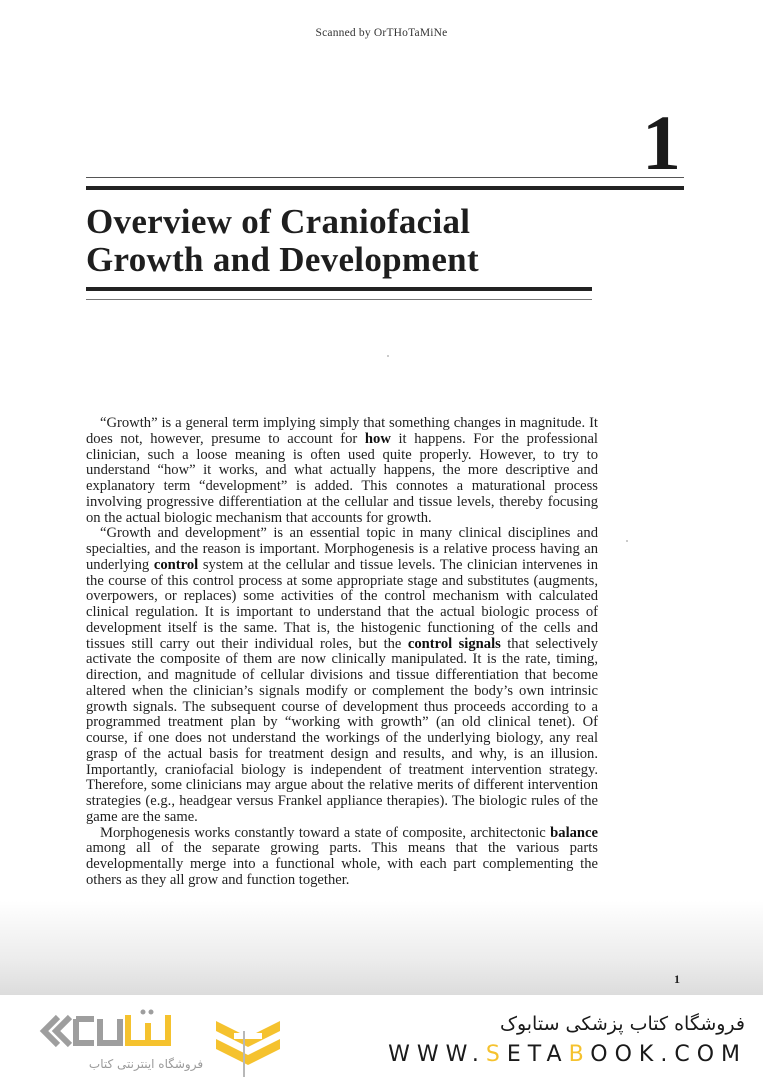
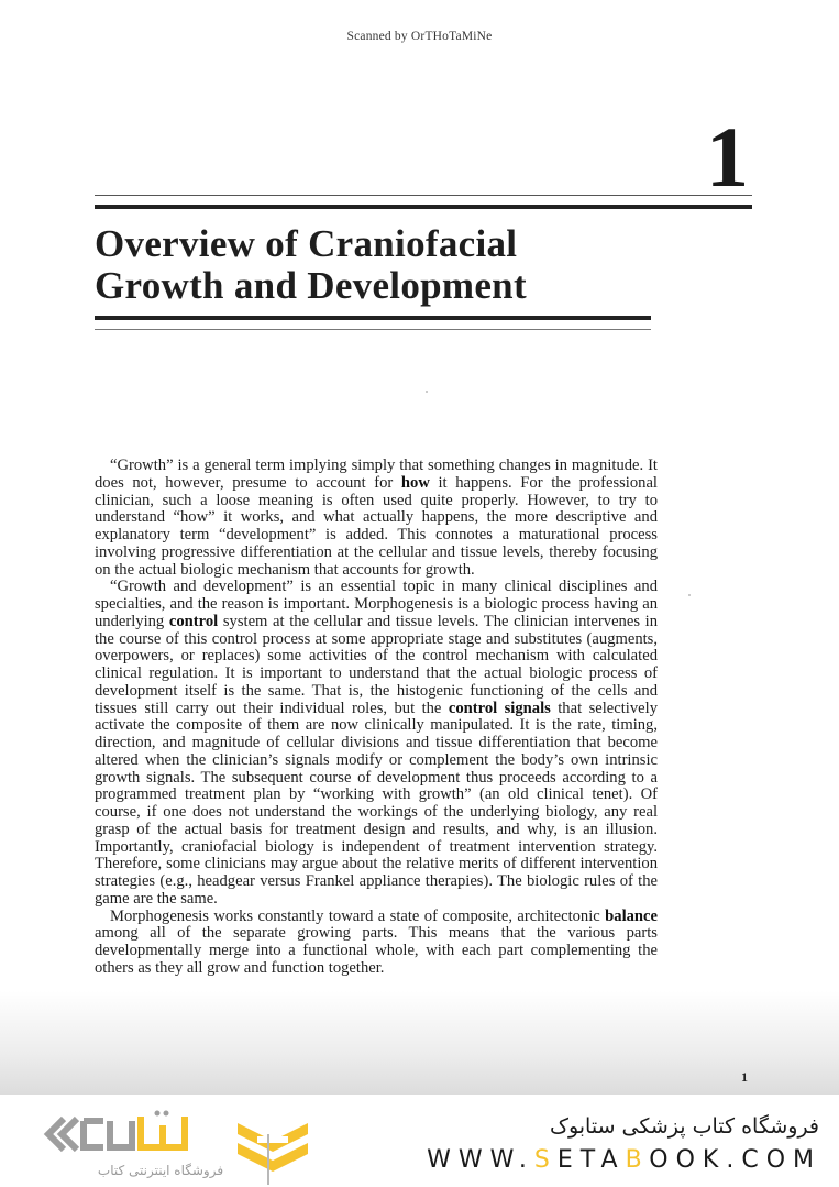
  Scanned by OrTHoTaMiNe
  1
  Overview of Craniofacial
  Growth and Development
  “Growth” is a general term implying simply that something changes in magnitude. It does not, however, presume to account for how it happens. For the professional clinician, such a loose meaning is often used quite properly. However, to try to understand “how” it works, and what actually happens, the more descriptive and explanatory term “development” is added. This connotes a maturational process involving progressive differ­entiation at the cellular and tissue levels, thereby focusing on the actual biologic mechanism that accounts for growth.
- “Growth and development” is an essential topic in many clinical disci­plines and specialties, and the reason is important. Morphogenesis is a relative process having an underlying control system at the cellular and tissue levels. The clinician intervenes in the course of this control process at some appropriate stage and substitutes (augments, overpowers, or re­places) some activities of the control mechanism with calculated clinical regulation. It is important to understand that the actual biologic process of development itself is the same. That is, the histogenic functioning of the cells and tissues still carry out their individual roles, but the control signals that selectively activate the composite of them are now clinically manipulated. It is the rate, timing, direction, and magnitude of cellular divisions and tissue differentiation that become altered when the clini­cian’s signals modify or complement the body’s own intrinsic growth sig­nals. The subsequent course of development thus proceeds according to a programmed treatment plan by “working with growth” (an old clinical tenet). Of course, if one does not understand the workings of the under­lying biology, any real grasp of the actual basis for treatment design and results, and why, is an illusion. Importantly, craniofacial biology is inde­pendent of treatment intervention strategy. Therefore, some clinicians may argue about the relative merits of different intervention strategies (e.g., headgear versus Frankel appliance therapies). The biologic rules of the game are the same.
+ “Growth and development” is an essential topic in many clinical disci­plines and specialties, and the reason is important. Morphogenesis is a biologic process having an underlying control system at the cellular and tissue levels. The clinician intervenes in the course of this control process at some appropriate stage and substitutes (augments, overpowers, or re­places) some activities of the control mechanism with calculated clinical regulation. It is important to understand that the actual biologic process of development itself is the same. That is, the histogenic functioning of the cells and tissues still carry out their individual roles, but the control signals that selectively activate the composite of them are now clinically manipulated. It is the rate, timing, direction, and magnitude of cellular divisions and tissue differentiation that become altered when the clini­cian’s signals modify or complement the body’s own intrinsic growth sig­nals. The subsequent course of development thus proceeds according to a programmed treatment plan by “working with growth” (an old clinical tenet). Of course, if one does not understand the workings of the under­lying biology, any real grasp of the actual basis for treatment design and results, and why, is an illusion. Importantly, craniofacial biology is inde­pendent of treatment intervention strategy. Therefore, some clinicians may argue about the relative merits of different intervention strategies (e.g., headgear versus Frankel appliance therapies). The biologic rules of the game are the same.
  Morphogenesis works constantly toward a state of composite, architec­tonic balance among all of the separate growing parts. This means that the various parts developmentally merge into a functional whole, with each part complementing the others as they all grow and function together.
  1
  فروشگاه اینترنتی کتاب
  فروشگاه کتاب پزشکی ستابوک
  WWW.SETABOOK.COM
